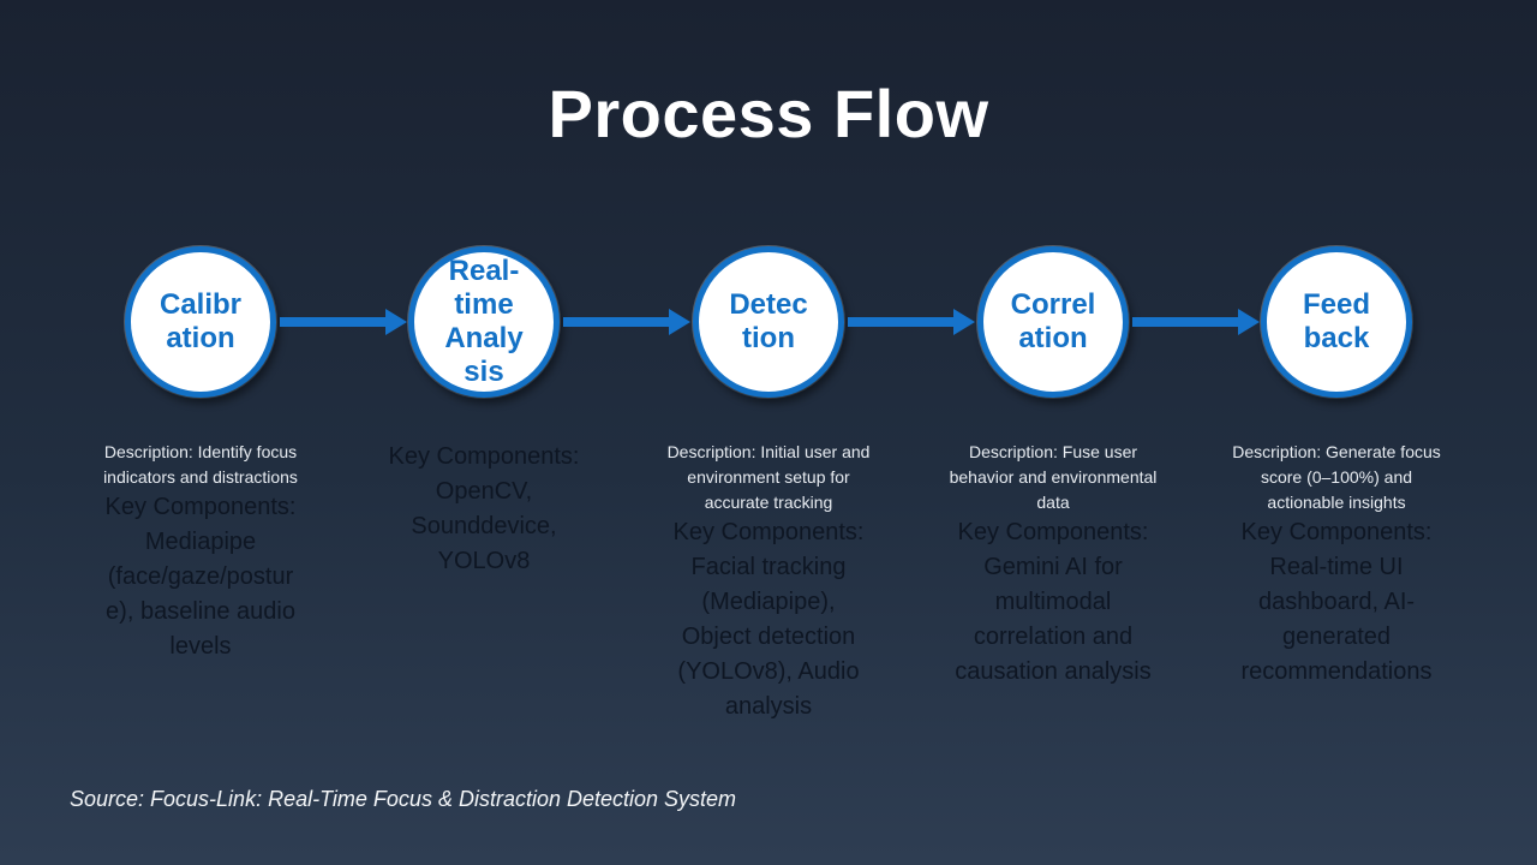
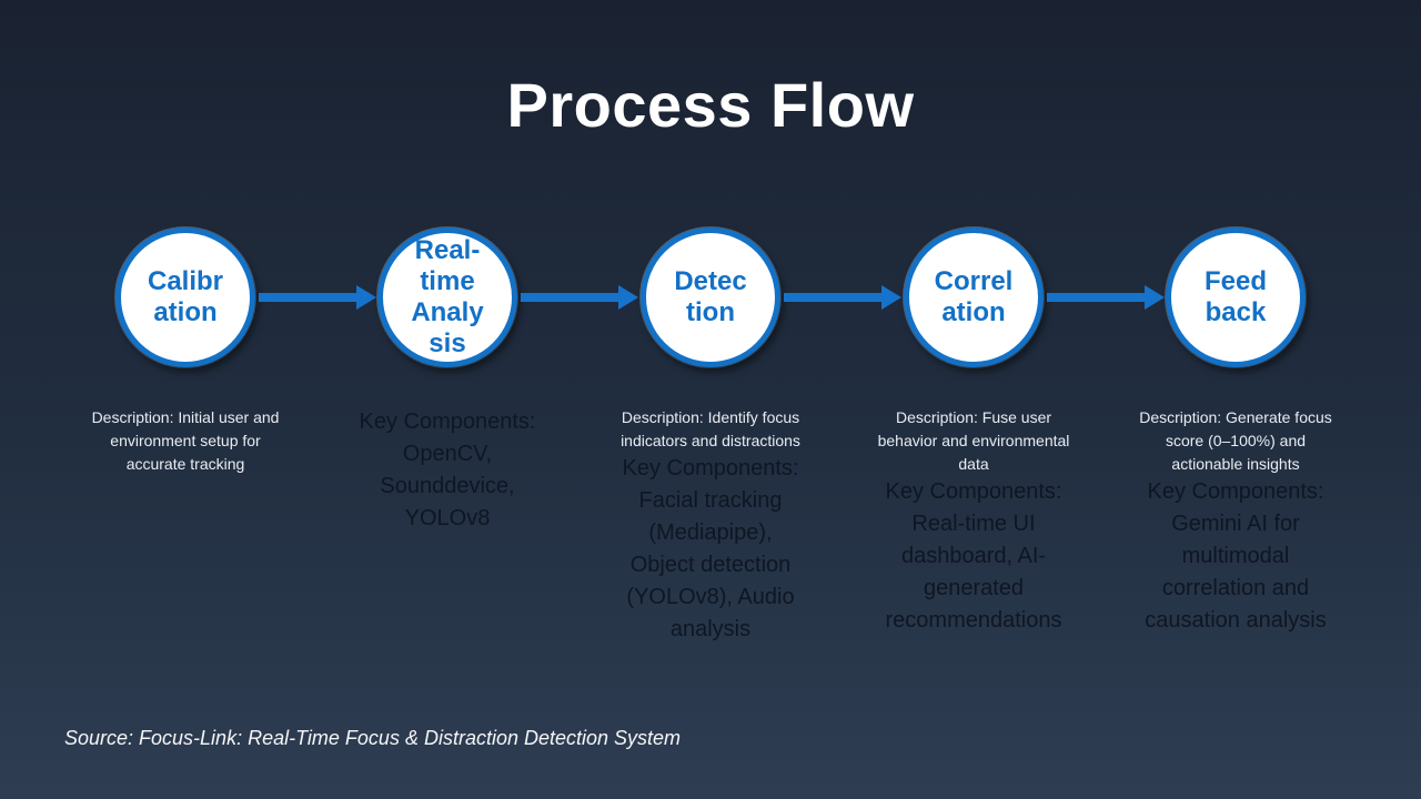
  Process Flow
  Calibr
  ation
  Real-
  time
  Analy
  sis
  Detec
  tion
  Correl
  ation
  Feed
  back
- Description: Identify focus indicators and distractions
+ Description: Initial user and environment setup for accurate tracking
- Key Components: Mediapipe (face/gaze/posture), baseline audio levels
  Key Components: OpenCV, Sounddevice, YOLOv8
- Description: Initial user and environment setup for accurate tracking
+ Description: Identify focus indicators and distractions
  Key Components: Facial tracking (Mediapipe), Object detection (YOLOv8), Audio analysis
  Description: Fuse user behavior and environmental data
- Key Components: Gemini AI for multimodal correlation and causation analysis
+ Key Components: Real-time UI dashboard, AI-generated recommendations
  Description: Generate focus score (0–100%) and actionable insights
- Key Components: Real-time UI dashboard, AI-generated recommendations
+ Key Components: Gemini AI for multimodal correlation and causation analysis
  Source: Focus-Link: Real-Time Focus & Distraction Detection System
